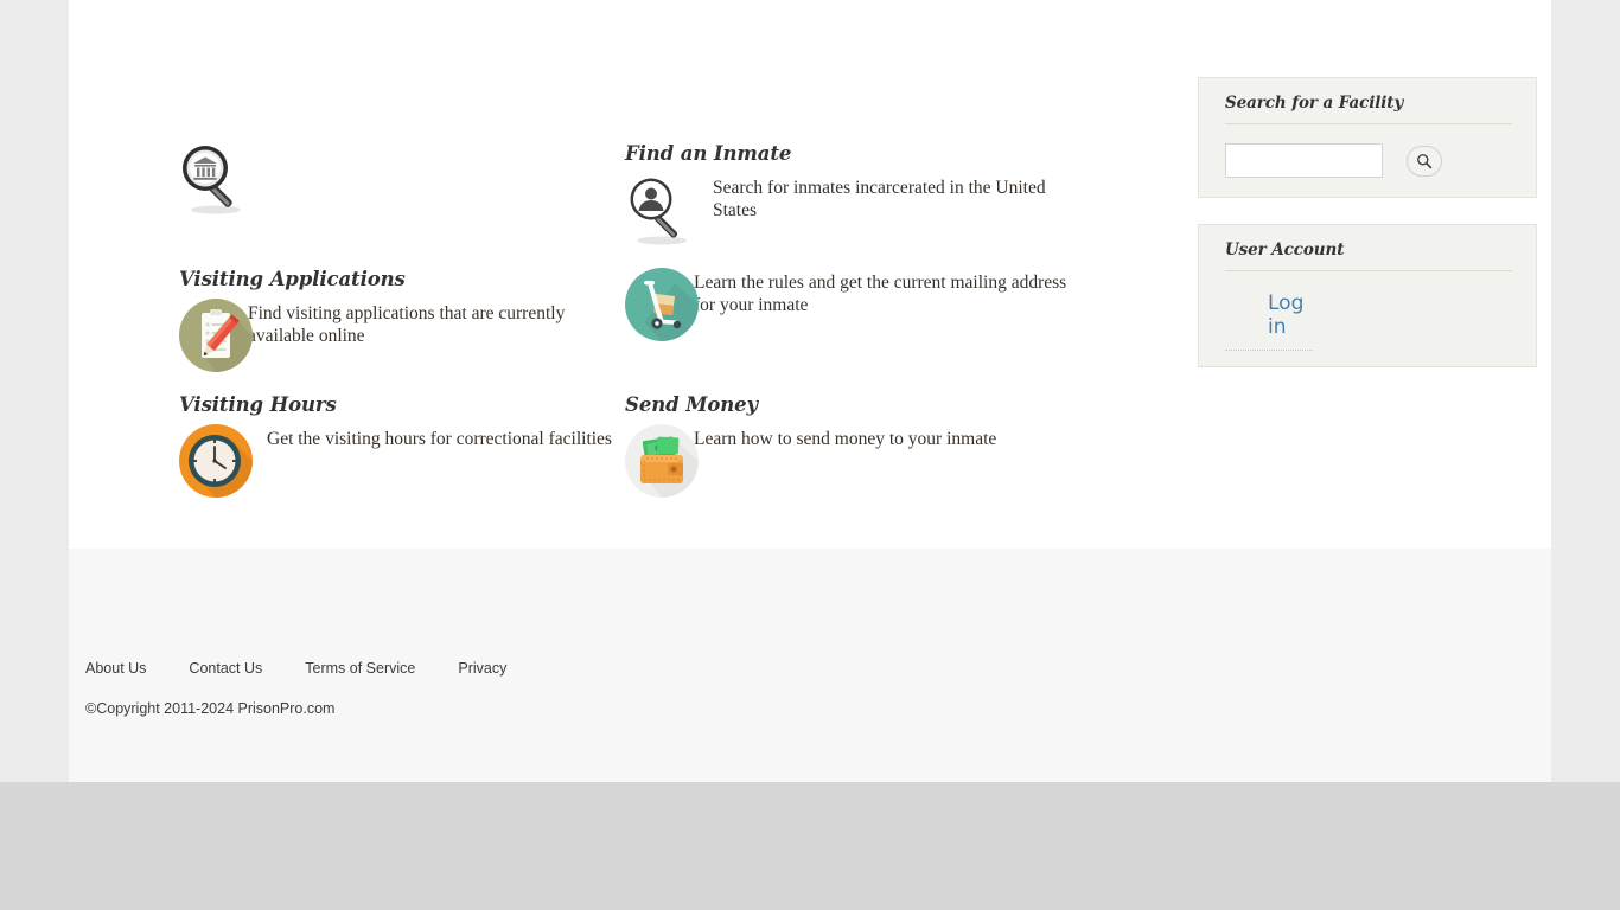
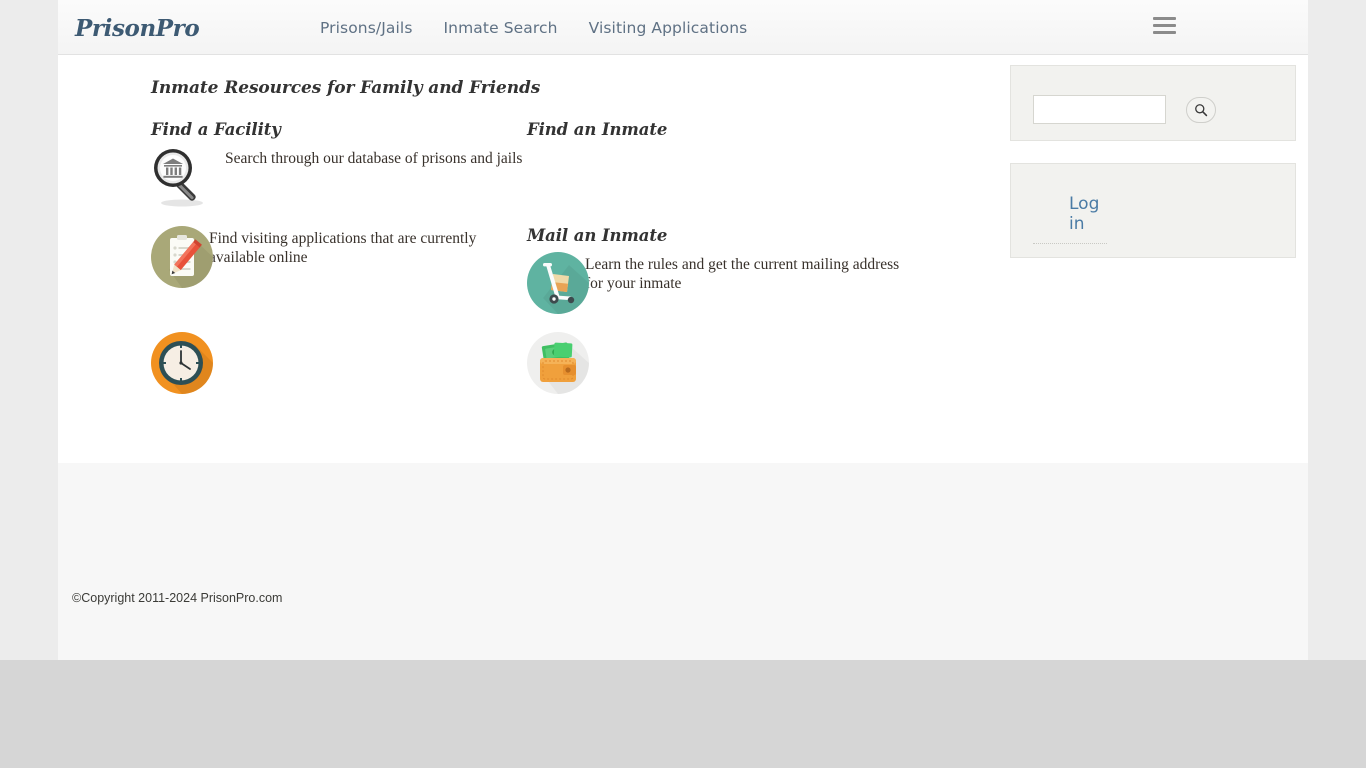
+ PrisonPro
+ Prisons/Jails Inmate Search Visiting Applications
+ Inmate Resources for Family and Friends
+ Find a Facility
+ Search through our database of prisons and jails
  Find an Inmate
- Search for inmates incarcerated in the United States
- Visiting Applications
  Find visiting applications that are currently vailable online
+ Mail an Inmate
  Learn the rules and get the current mailing address or your inmate
- Visiting Hours
- Get the visiting hours for correctional facilities
- Send Money
- Learn how to send money to your inmate
- Search for a Facility
- User Account
  Log in
- About Us Contact Us Terms of Service Privacy
  ©Copyright 2011-2024 PrisonPro.com
